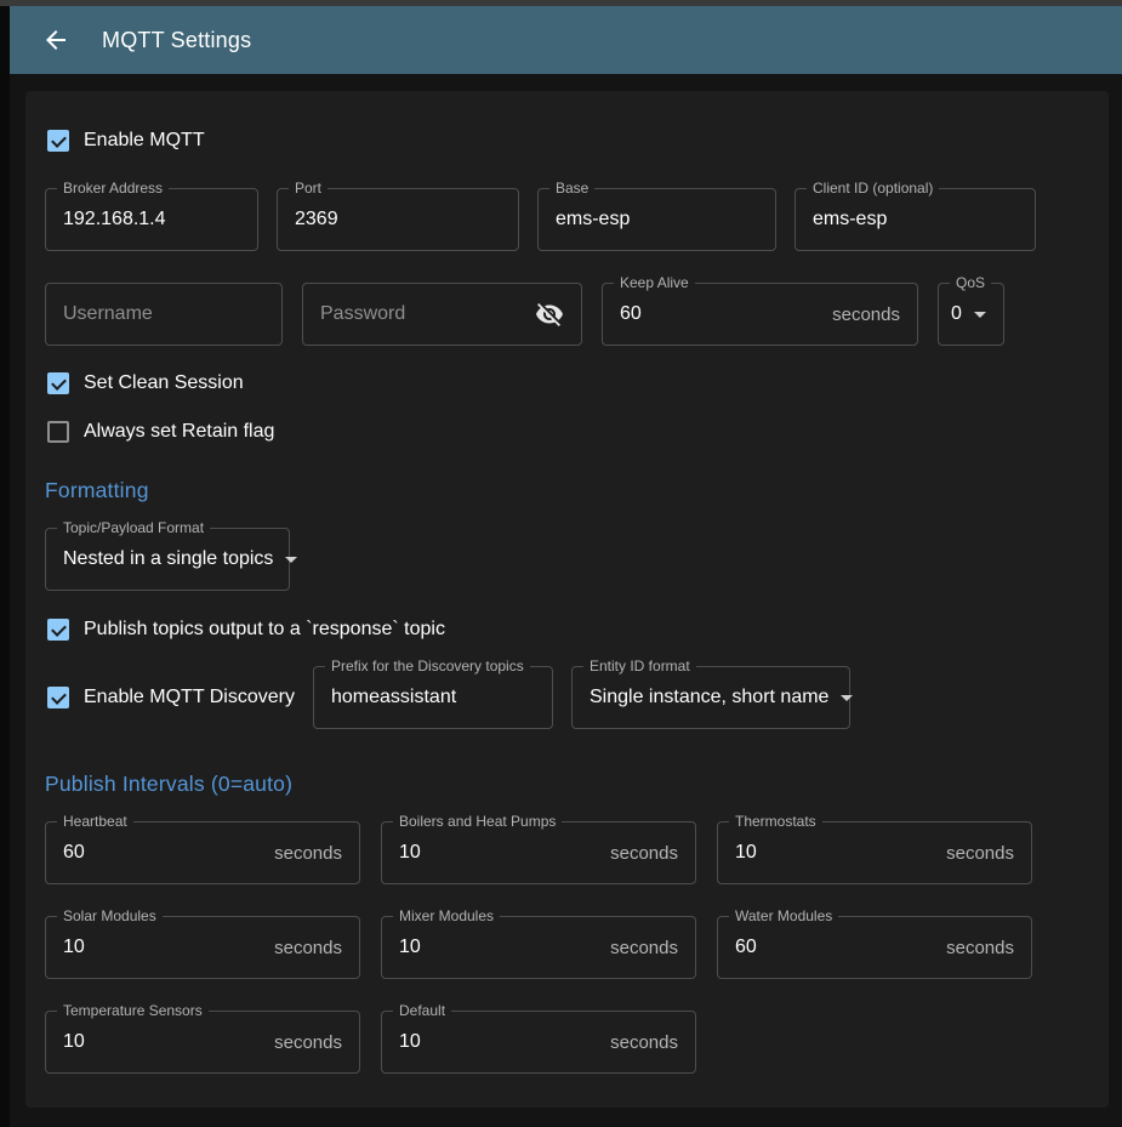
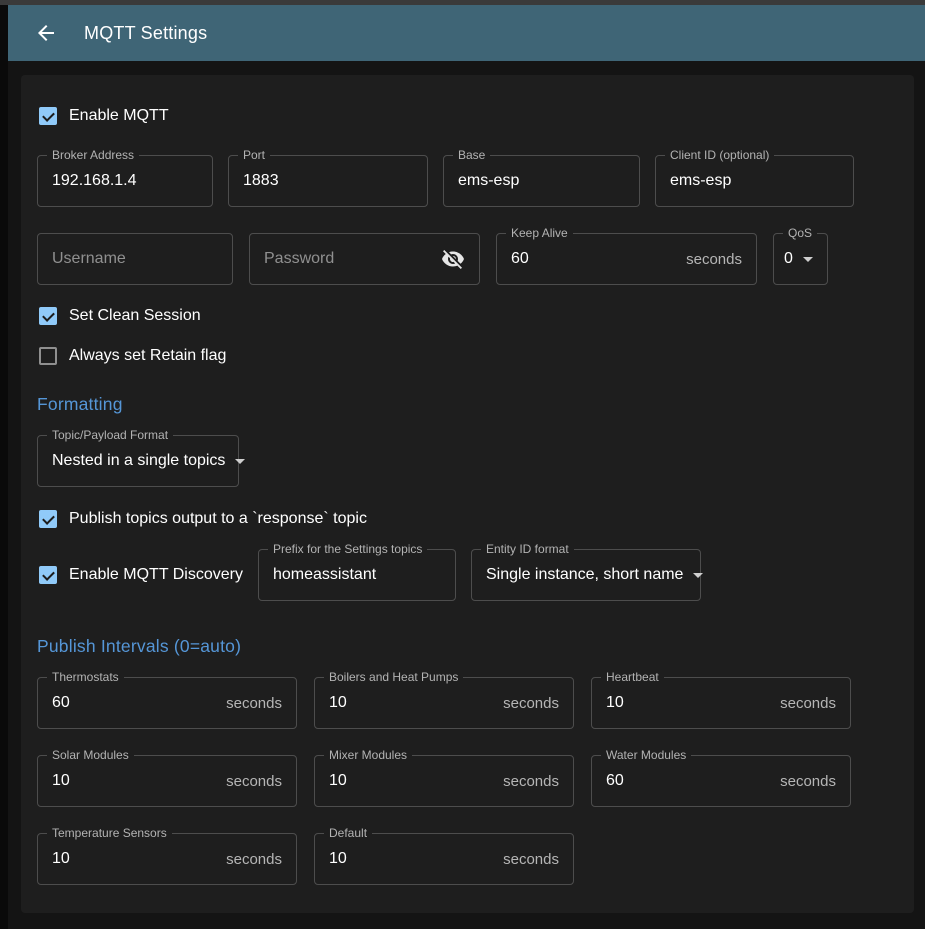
  MQTT Settings
  Enable MQTT
  Broker Address
  192.168.1.4
  Port
- 2369
+ 1883
  Base
  ems-esp
  Client ID (optional)
  ems-esp
  Username
  Password
  Keep Alive
  60
  seconds
  QoS
  0
  Set Clean Session
  Always set Retain flag
  Formatting
  Topic/Payload Format
  Nested in a single topics
  Publish topics output to a `response` topic
  Enable MQTT Discovery
- Prefix for the Discovery topics
+ Prefix for the Settings topics
  homeassistant
  Entity ID format
  Single instance, short name
  Publish Intervals (0=auto)
- Heartbeat
+ Thermostats
  60
  seconds
  Boilers and Heat Pumps
  10
  seconds
- Thermostats
+ Heartbeat
  10
  seconds
  Solar Modules
  10
  seconds
  Mixer Modules
  10
  seconds
  Water Modules
  60
  seconds
  Temperature Sensors
  10
  seconds
  Default
  10
  seconds
